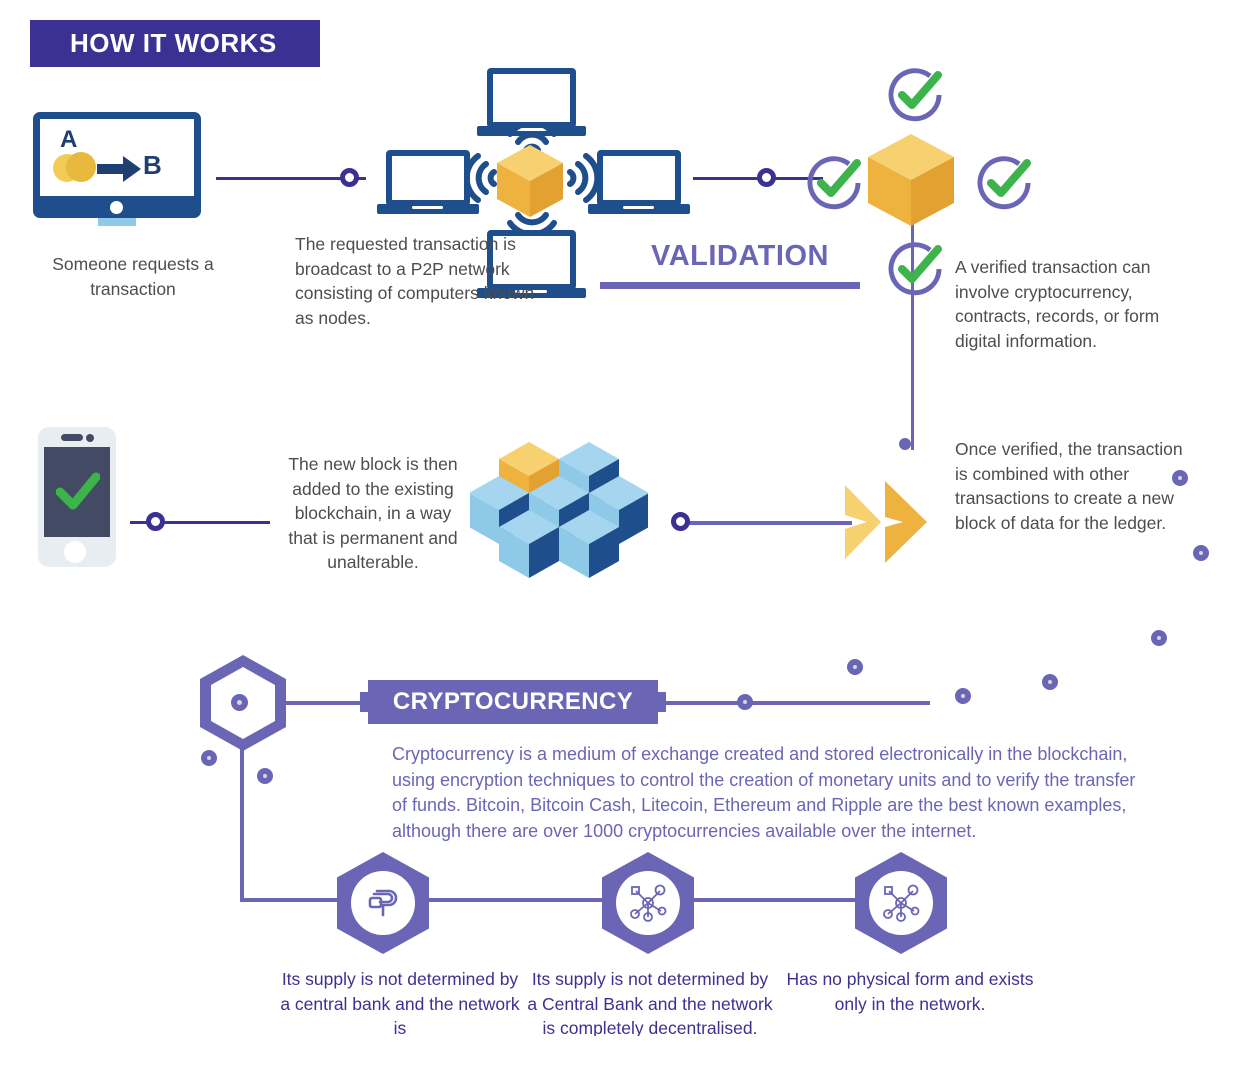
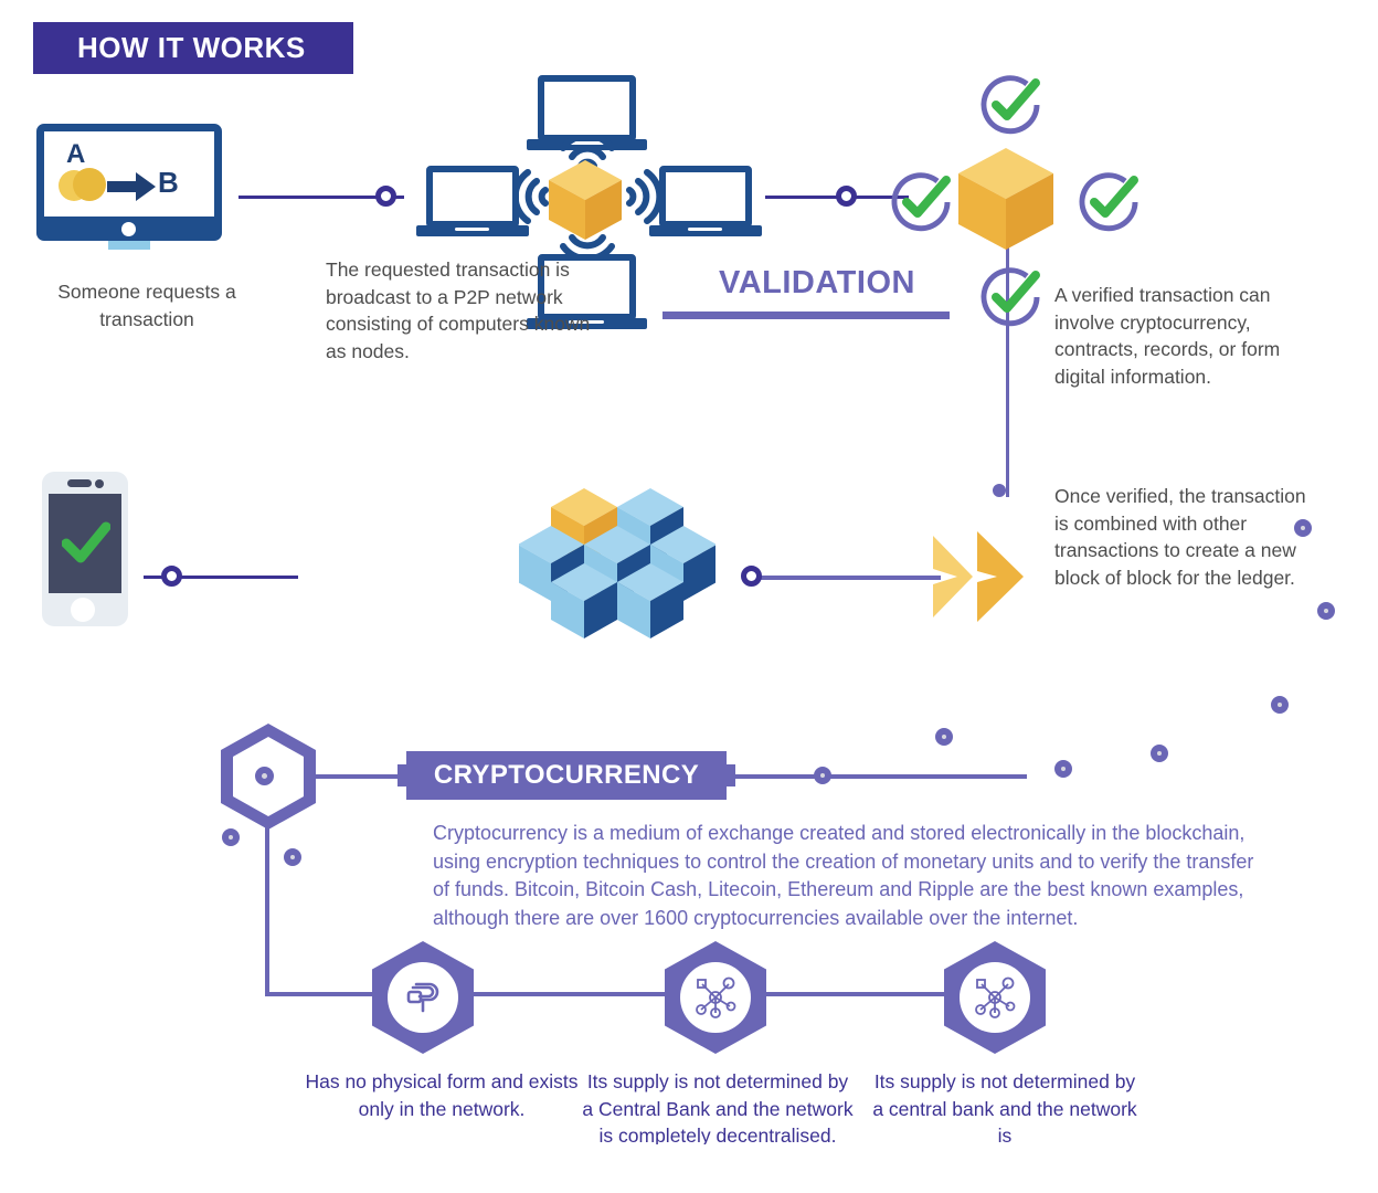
  HOW IT WORKS
  A
  B
  Someone requests a transaction
  The requested transaction is broadcast to a P2P network consisting of computers known as nodes.
  VALIDATION
  A verified transaction can involve cryptocurrency, contracts, records, or form digital information.
- Once verified, the transaction is combined with other transactions to create a new block of data for the ledger.
+ Once verified, the transaction is combined with other transactions to create a new block of block for the ledger.
- The new block is then added to the existing blockchain, in a way that is permanent and unalterable.
  CRYPTOCURRENCY
- Cryptocurrency is a medium of exchange created and stored electronically in the blockchain, using encryption techniques to control the creation of monetary units and to verify the transfer of funds. Bitcoin, Bitcoin Cash, Litecoin, Ethereum and Ripple are the best known examples, although there are over 1000 cryptocurrencies available over the internet.
+ Cryptocurrency is a medium of exchange created and stored electronically in the blockchain, using encryption techniques to control the creation of monetary units and to verify the transfer of funds. Bitcoin, Bitcoin Cash, Litecoin, Ethereum and Ripple are the best known examples, although there are over 1600 cryptocurrencies available over the internet.
- Its supply is not determined by a central bank and the network is
+ Has no physical form and exists only in the network.
  Its supply is not determined by a Central Bank and the network is completely decentralised.
- Has no physical form and exists only in the network.
+ Its supply is not determined by a central bank and the network is
